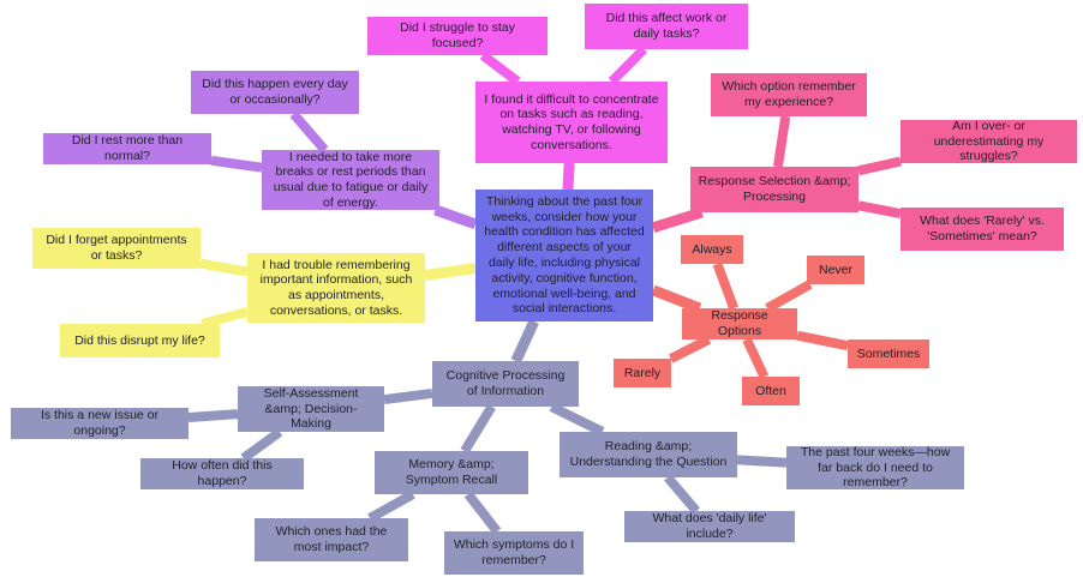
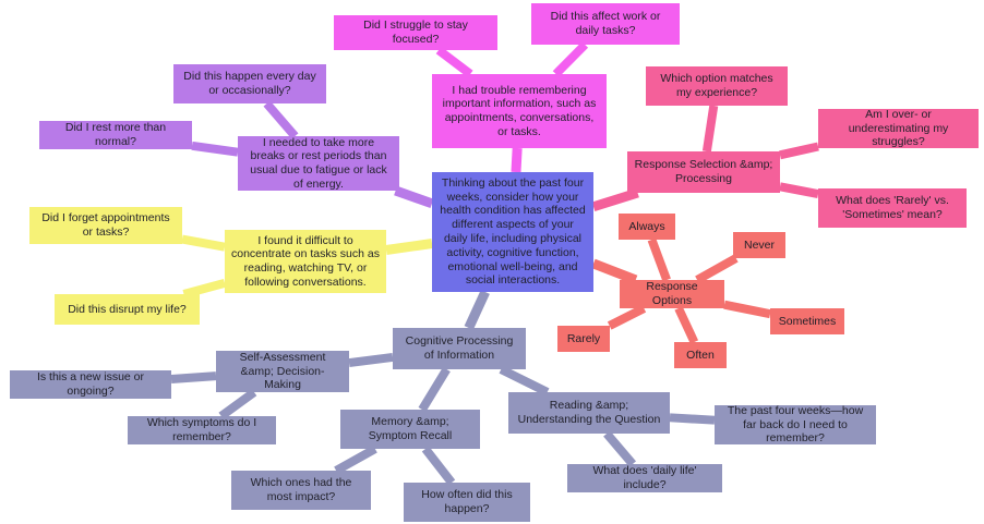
  Thinking about the past four weeks, consider how your health condition has affected different aspects of your daily life, including physical activity, cognitive function, emotional well-being, and social interactions.
- I found it difficult to concentrate on tasks such as reading, watching TV, or following conversations.
+ I had trouble remembering important information, such as appointments, conversations, or tasks.
  Did I struggle to stay focused?
  Did this affect work or daily tasks?
- I needed to take more breaks or rest periods than usual due to fatigue or daily of energy.
+ I needed to take more breaks or rest periods than usual due to fatigue or lack of energy.
  Did this happen every day or occasionally?
  Did I rest more than normal?
- I had trouble remembering important information, such as appointments, conversations, or tasks.
+ I found it difficult to concentrate on tasks such as reading, watching TV, or following conversations.
  Did I forget appointments or tasks?
  Did this disrupt my life?
  Response Selection &amp; Processing
- Which option remember my experience?
+ Which option matches my experience?
  Am I over- or underestimating my struggles?
  What does 'Rarely' vs. 'Sometimes' mean?
  Response Options
  Always
  Never
  Sometimes
  Often
  Rarely
  Cognitive Processing of Information
  Self-Assessment &amp; Decision-Making
  Is this a new issue or ongoing?
- How often did this happen?
+ Which symptoms do I remember?
  Memory &amp; Symptom Recall
  Which ones had the most impact?
- Which symptoms do I remember?
+ How often did this happen?
  Reading &amp; Understanding the Question
  What does 'daily life' include?
  The past four weeks—how far back do I need to remember?
